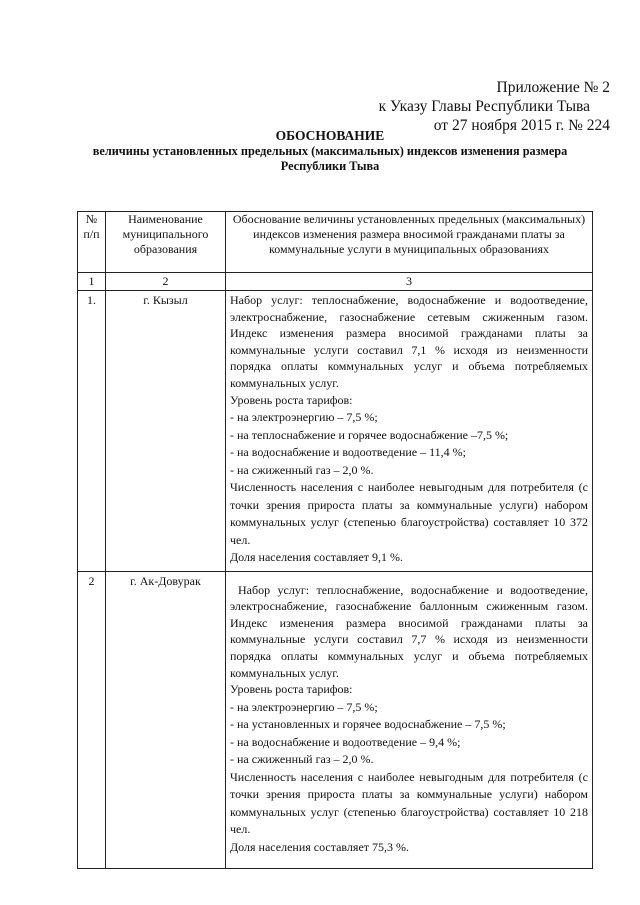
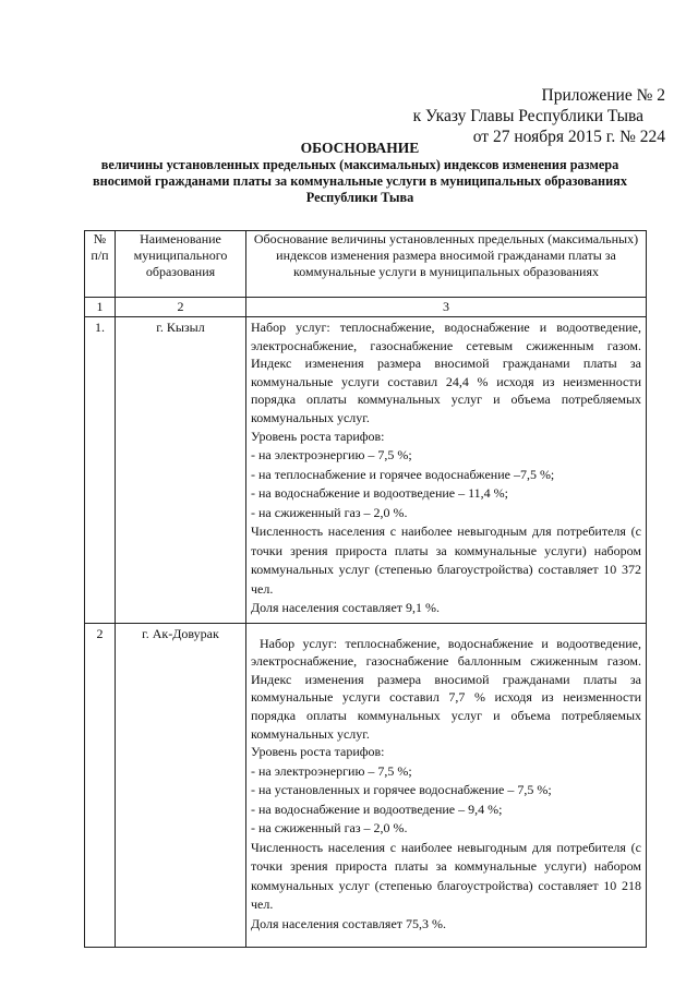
  Приложение № 2
  к Указу Главы Республики Тыва
  от 27 ноября 2015 г. № 224
  ОБОСНОВАНИЕ
  величины установленных предельных (максимальных) индексов изменения размера
+ вносимой гражданами платы за коммунальные услуги в муниципальных образованиях
  Республики Тыва
  № п/п	Наименование муниципального образования	Обоснование величины установленных предельных (максимальных) индексов изменения размера вносимой гражданами платы за коммунальные услуги в муниципальных образованиях
  1	2	3
- 1.	г. Кызыл	Набор услуг: теплоснабжение, водоснабжение и водоотведение, электроснабжение, газоснабжение сетевым сжиженным газом. Индекс изменения размера вносимой гражданами платы за коммунальные услуги составил 7,1 % исходя из неизменности порядка оплаты коммунальных услуг и объема потребляемых коммунальных услуг. Уровень роста тарифов: - на электроэнергию – 7,5 %; - на теплоснабжение и горячее водоснабжение –7,5 %; - на водоснабжение и водоотведение – 11,4 %; - на сжиженный газ – 2,0 %. Численность населения с наиболее невыгодным для потребителя (с точки зрения прироста платы за коммунальные услуги) набором коммунальных услуг (степенью благоустройства) составляет 10 372 чел. Доля населения составляет 9,1 %.
+ 1.	г. Кызыл	Набор услуг: теплоснабжение, водоснабжение и водоотведение, электроснабжение, газоснабжение сетевым сжиженным газом. Индекс изменения размера вносимой гражданами платы за коммунальные услуги составил 24,4 % исходя из неизменности порядка оплаты коммунальных услуг и объема потребляемых коммунальных услуг. Уровень роста тарифов: - на электроэнергию – 7,5 %; - на теплоснабжение и горячее водоснабжение –7,5 %; - на водоснабжение и водоотведение – 11,4 %; - на сжиженный газ – 2,0 %. Численность населения с наиболее невыгодным для потребителя (с точки зрения прироста платы за коммунальные услуги) набором коммунальных услуг (степенью благоустройства) составляет 10 372 чел. Доля населения составляет 9,1 %.
  2	г. Ак-Довурак	Набор услуг: теплоснабжение, водоснабжение и водоотведение, электроснабжение, газоснабжение баллонным сжиженным газом. Индекс изменения размера вносимой гражданами платы за коммунальные услуги составил 7,7 % исходя из неизменности порядка оплаты коммунальных услуг и объема потребляемых коммунальных услуг. Уровень роста тарифов: - на электроэнергию – 7,5 %; - на установленных и горячее водоснабжение – 7,5 %; - на водоснабжение и водоотведение – 9,4 %; - на сжиженный газ – 2,0 %. Численность населения с наиболее невыгодным для потребителя (с точки зрения прироста платы за коммунальные услуги) набором коммунальных услуг (степенью благоустройства) составляет 10 218 чел. Доля населения составляет 75,3 %.
